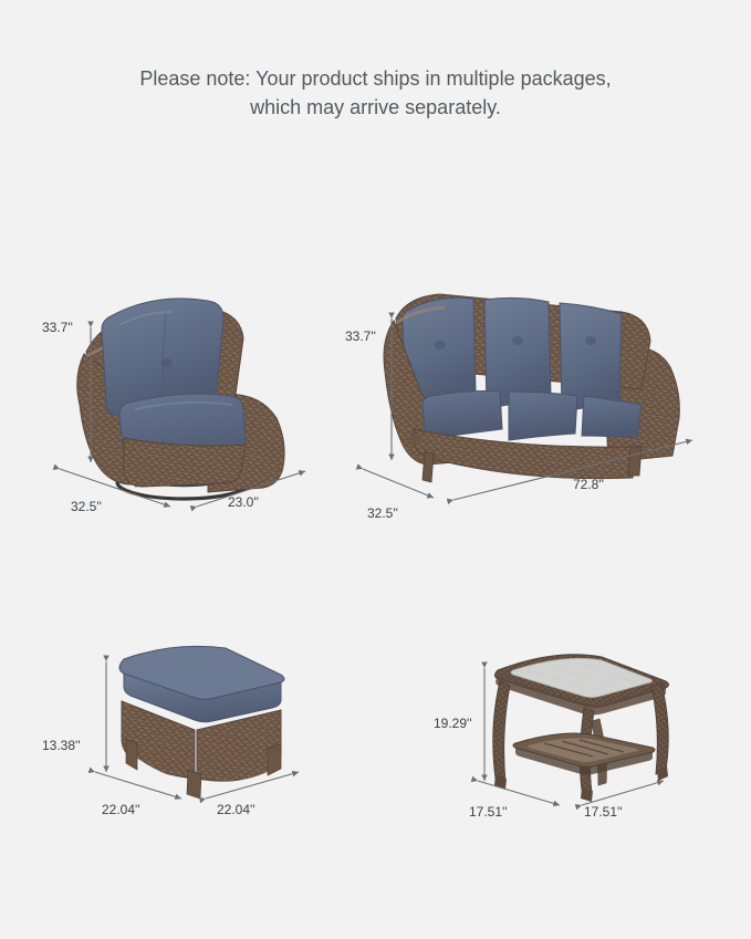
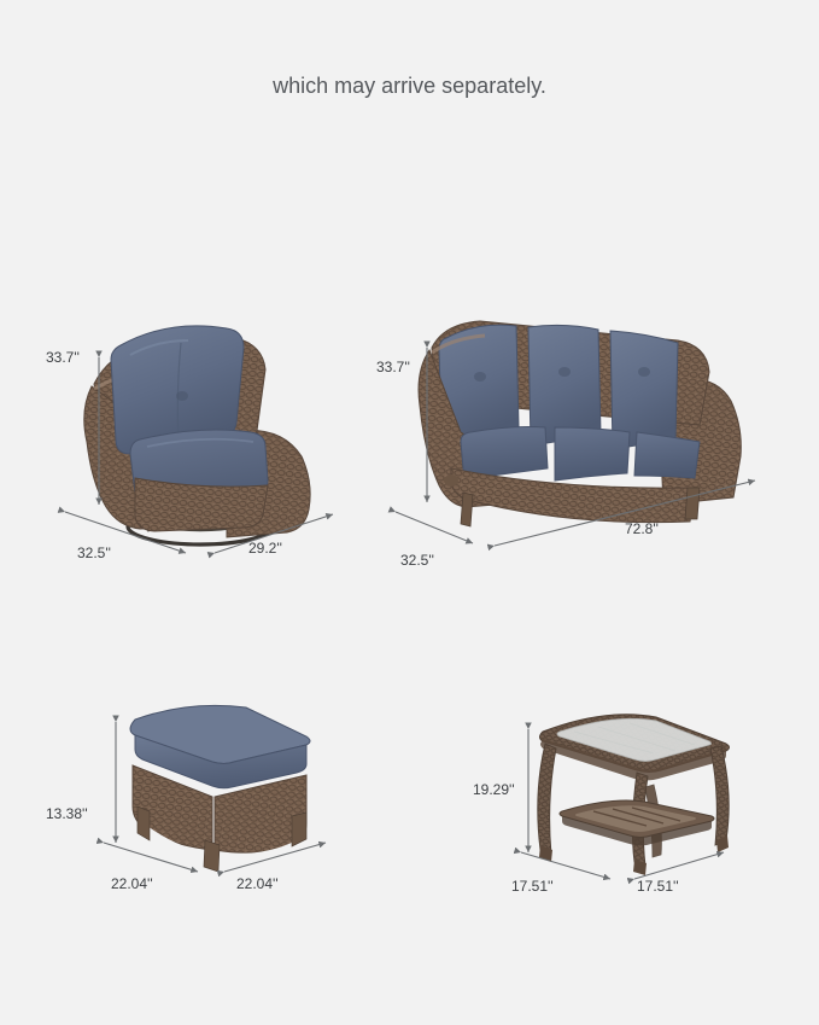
- Please note: Your product ships in multiple packages,
  which may arrive separately.
  33.7''
  32.5''
- 23.0''
+ 29.2''
  33.7''
  32.5''
  72.8''
  13.38''
  22.04''
  22.04''
  19.29''
  17.51''
  17.51''
